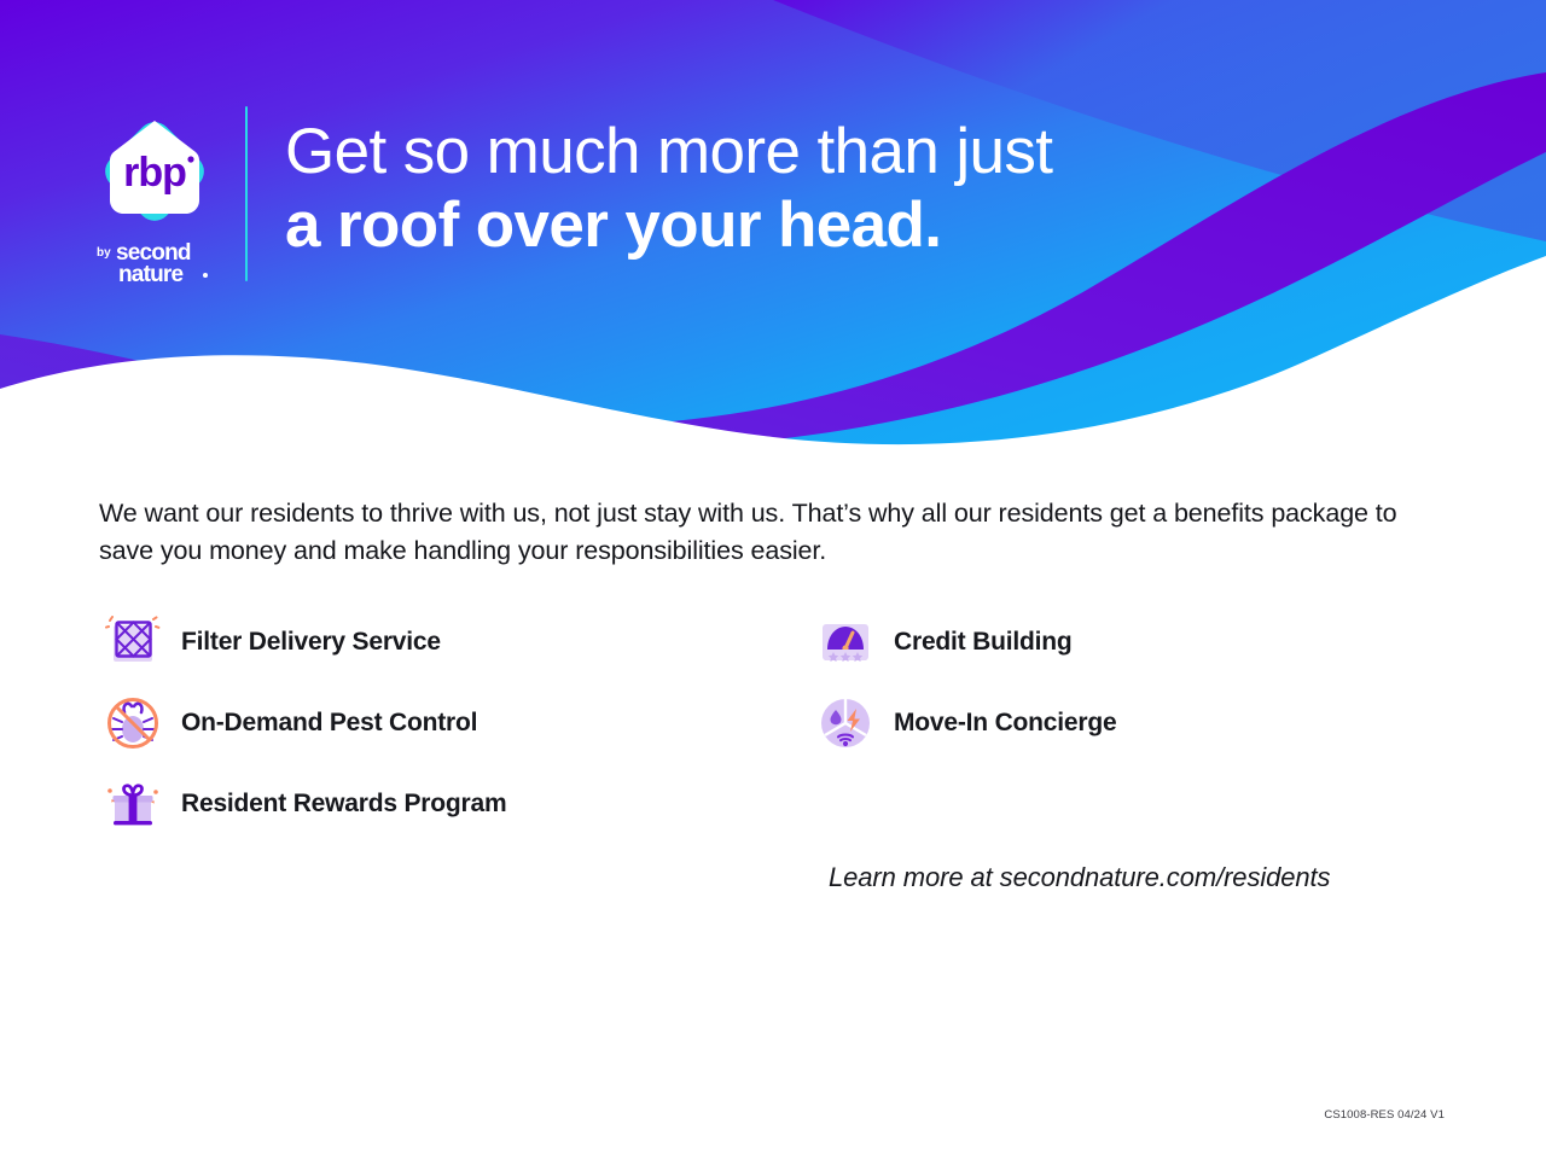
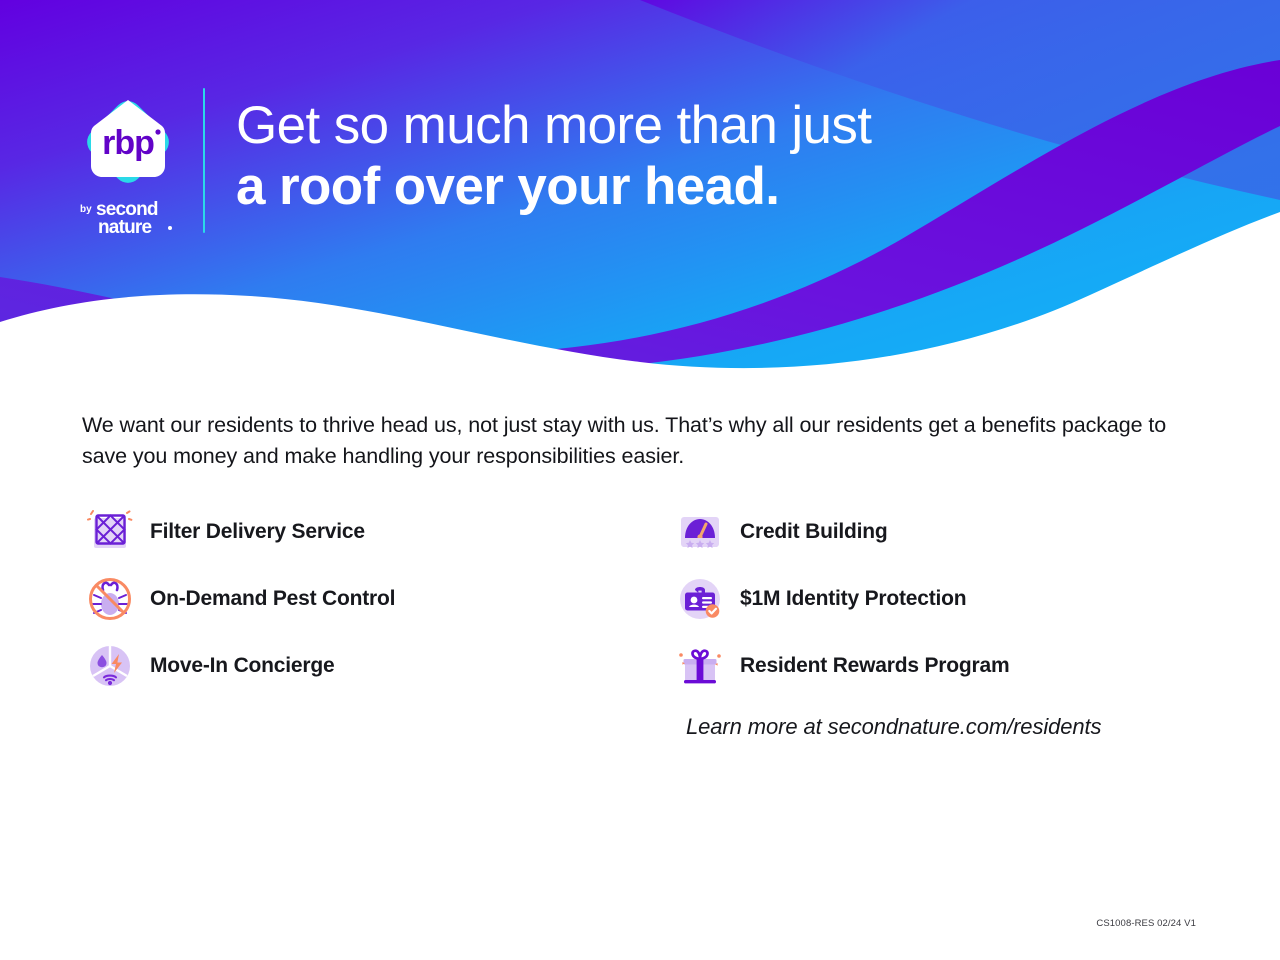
  rbp
  by
  second
  nature
  Get so much more than just
  a roof over your head.
- We want our residents to thrive with us, not just stay with us. That’s why all our residents get a benefits package to save you money and make handling your responsibilities easier.
+ We want our residents to thrive head us, not just stay with us. That’s why all our residents get a benefits package to save you money and make handling your responsibilities easier.
  Filter Delivery Service
  Credit Building
  On-Demand Pest Control
+ $1M Identity Protection
  Move-In Concierge
  Resident Rewards Program
  Learn more at secondnature.com/residents
- CS1008-RES 04/24 V1
+ CS1008-RES 02/24 V1
